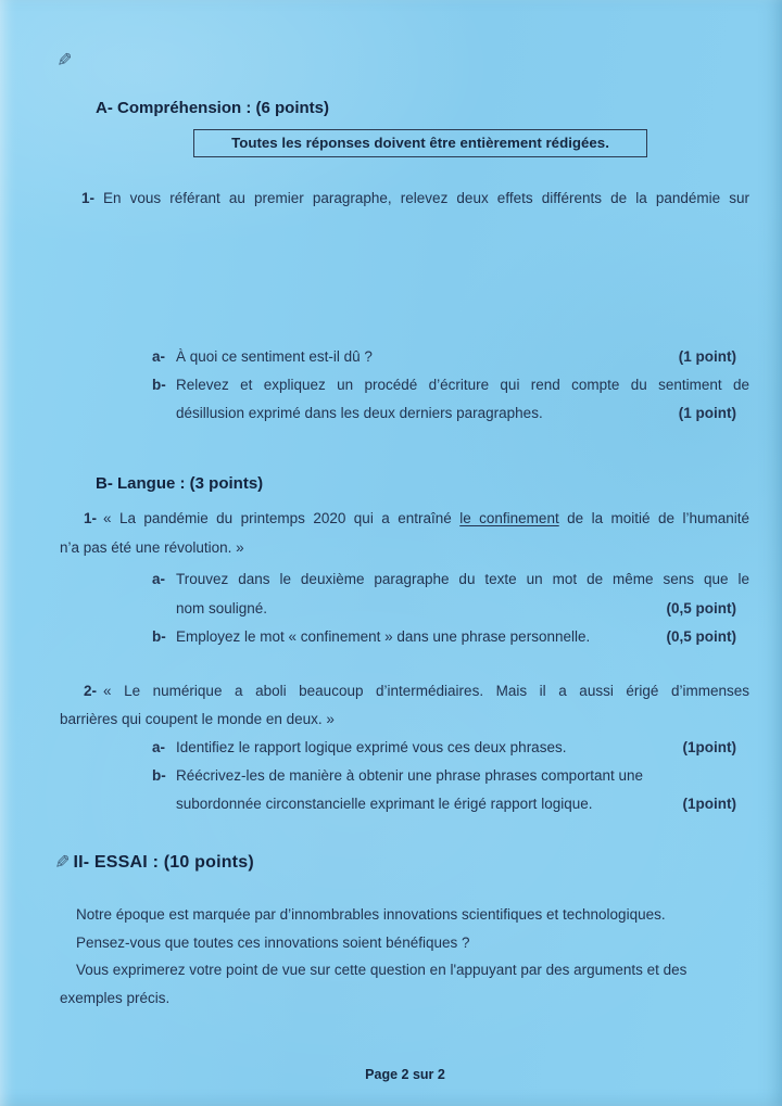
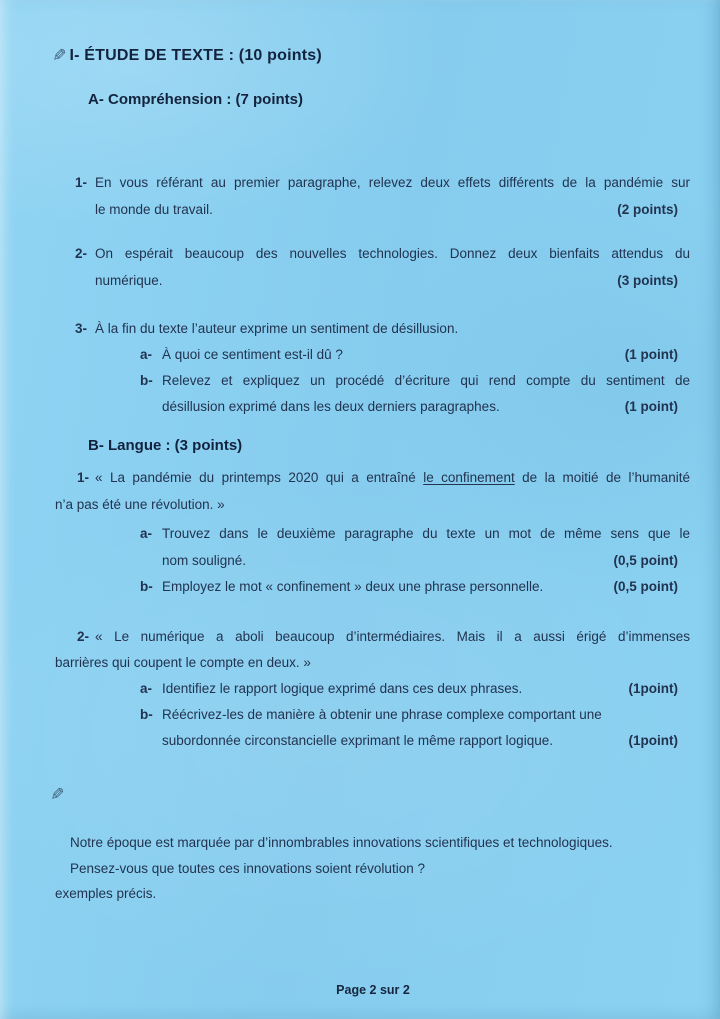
+ I- ÉTUDE DE TEXTE : (10 points)
- A- Compréhension : (6 points)
+ A- Compréhension : (7 points)
- Toutes les réponses doivent être entièrement rédigées.
  1-
  En vous référant au premier paragraphe, relevez deux effets différents de la pandémie sur
+ le monde du travail.
+ (2 points)
+ 2-
+ On espérait beaucoup des nouvelles technologies. Donnez deux bienfaits attendus du
+ numérique.
+ (3 points)
+ 3-
+ À la fin du texte l’auteur exprime un sentiment de désillusion.
  a-
  À quoi ce sentiment est-il dû ?
  (1 point)
  b-
  Relevez et expliquez un procédé d’écriture qui rend compte du sentiment de
  désillusion exprimé dans les deux derniers paragraphes.
  (1 point)
  B- Langue : (3 points)
  1- « La pandémie du printemps 2020 qui a entraîné le confinement de la moitié de l’humanité
  n’a pas été une révolution. »
  a-
  Trouvez dans le deuxième paragraphe du texte un mot de même sens que le
  nom souligné.
  (0,5 point)
  b-
- Employez le mot « confinement » dans une phrase personnelle.
+ Employez le mot « confinement » deux une phrase personnelle.
  (0,5 point)
  2- « Le numérique a aboli beaucoup d’intermédiaires. Mais il a aussi érigé d’immenses
- barrières qui coupent le monde en deux. »
+ barrières qui coupent le compte en deux. »
  a-
- Identifiez le rapport logique exprimé vous ces deux phrases.
+ Identifiez le rapport logique exprimé dans ces deux phrases.
  (1point)
  b-
- Réécrivez-les de manière à obtenir une phrase phrases comportant une
+ Réécrivez-les de manière à obtenir une phrase complexe comportant une
- subordonnée circonstancielle exprimant le érigé rapport logique.
+ subordonnée circonstancielle exprimant le même rapport logique.
  (1point)
- II- ESSAI : (10 points)
  Notre époque est marquée par d’innombrables innovations scientifiques et technologiques.
- Pensez-vous que toutes ces innovations soient bénéfiques ?
+ Pensez-vous que toutes ces innovations soient révolution ?
- Vous exprimerez votre point de vue sur cette question en l'appuyant par des arguments et des
  exemples précis.
  Page 2 sur 2
